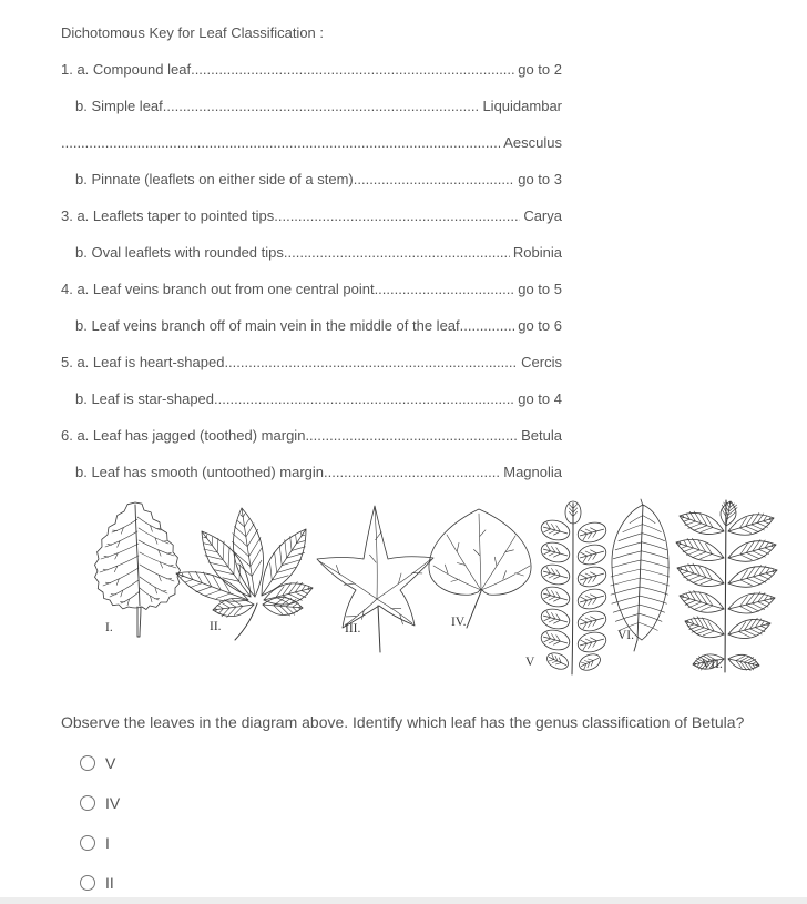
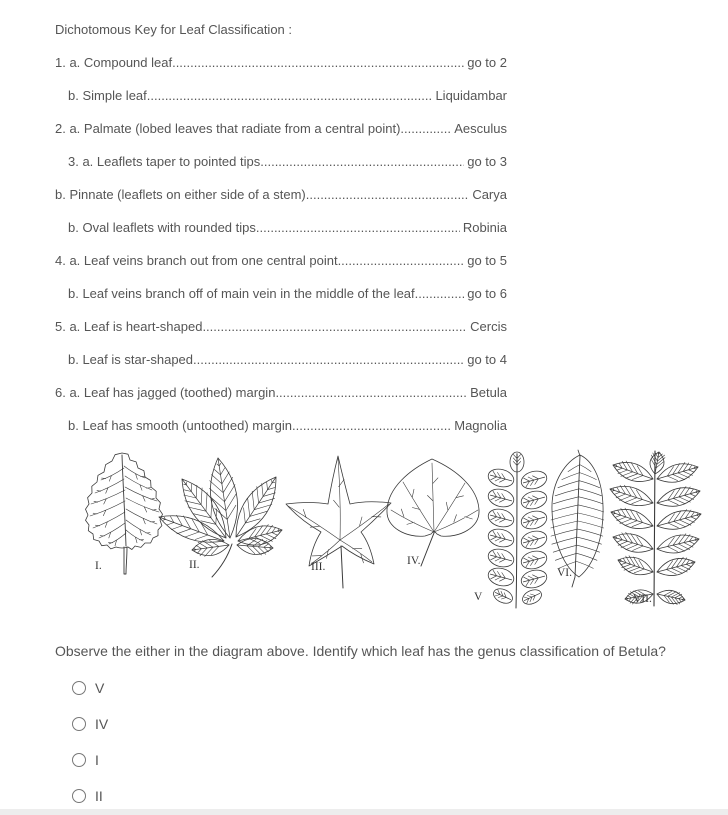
  Dichotomous Key for Leaf Classification :
  1. a. Compound leaf
  go to 2
  b. Simple leaf
  Liquidambar
+ 2. a. Palmate (lobed leaves that radiate from a central point)
  Aesculus
- b. Pinnate (leaflets on either side of a stem)
+ 3. a. Leaflets taper to pointed tips
  go to 3
- 3. a. Leaflets taper to pointed tips
+ b. Pinnate (leaflets on either side of a stem)
  Carya
  b. Oval leaflets with rounded tips
  Robinia
  4. a. Leaf veins branch out from one central point
  go to 5
  b. Leaf veins branch off of main vein in the middle of the leaf
  go to 6
  5. a. Leaf is heart-shaped
  Cercis
  b. Leaf is star-shaped
  go to 4
  6. a. Leaf has jagged (toothed) margin
  Betula
  b. Leaf has smooth (untoothed) margin
  Magnolia
  I.
  II.
  III.
  IV.
  V
  VI.
  VII.
- Observe the leaves in the diagram above. Identify which leaf has the genus classification of Betula?
+ Observe the either in the diagram above. Identify which leaf has the genus classification of Betula?
  V
  IV
  I
  II
